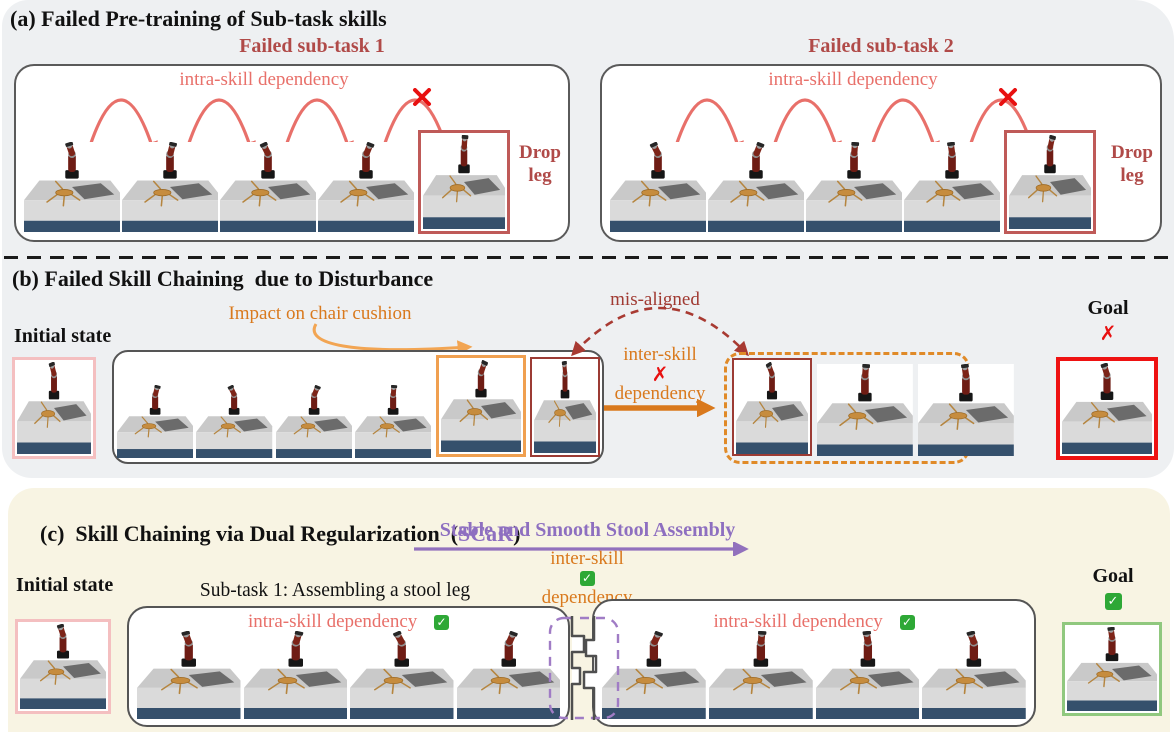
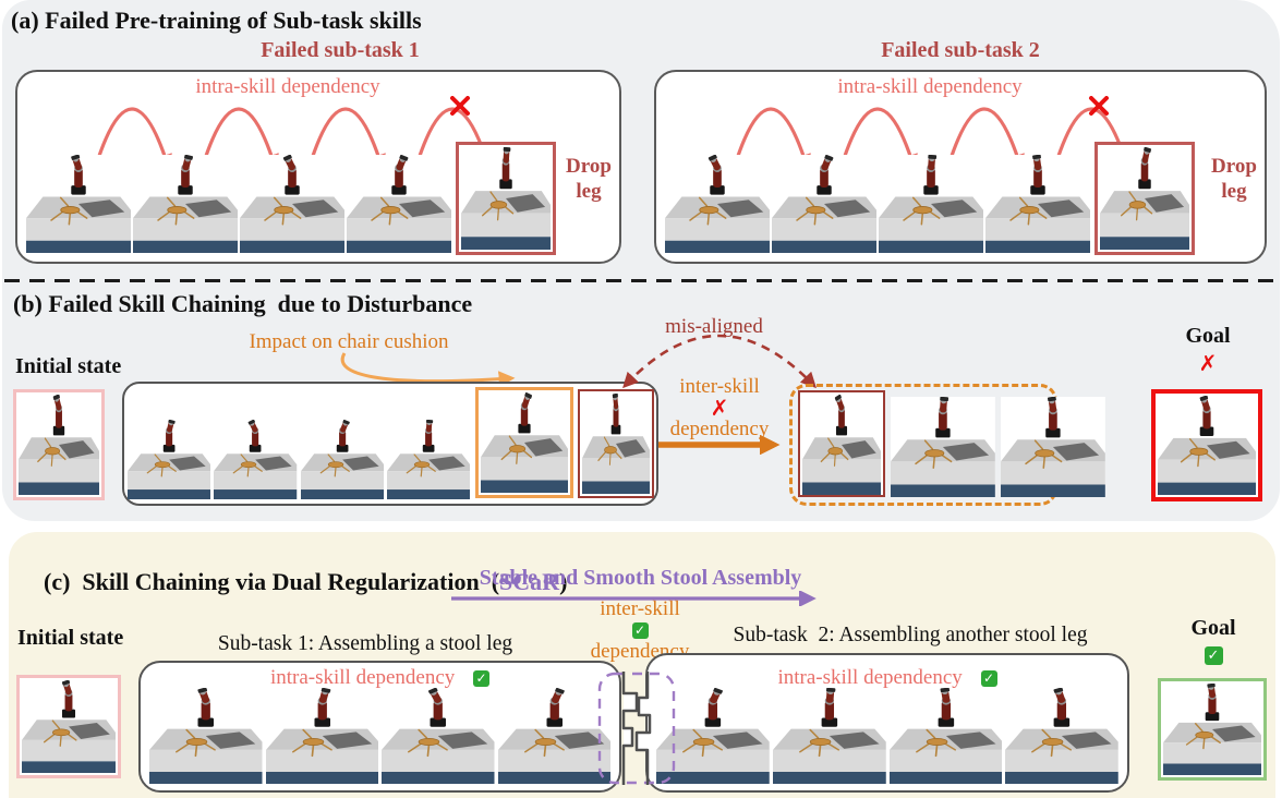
  (a) Failed Pre-training of Sub-task skills
  Failed sub-task 1
  Failed sub-task 2
  intra-skill dependency
  Drop
  leg
  intra-skill dependency
  Drop
  leg
  (b) Failed Skill Chaining due to Disturbance
  Impact on chair cushion
  Initial state
  mis-aligned
  inter-skill
  ✗
  dependency
  Goal
  ✗
  (c) Skill Chaining via Dual Regularization (SCaR)
  Stable and Smooth Stool Assembly
  inter-skill
  ✓
  dependency
  Initial state
  Sub-task 1: Assembling a stool leg
+ Sub-task 2: Assembling another stool leg
  intra-skill dependency ✓
  intra-skill dependency ✓
  Goal
  ✓
